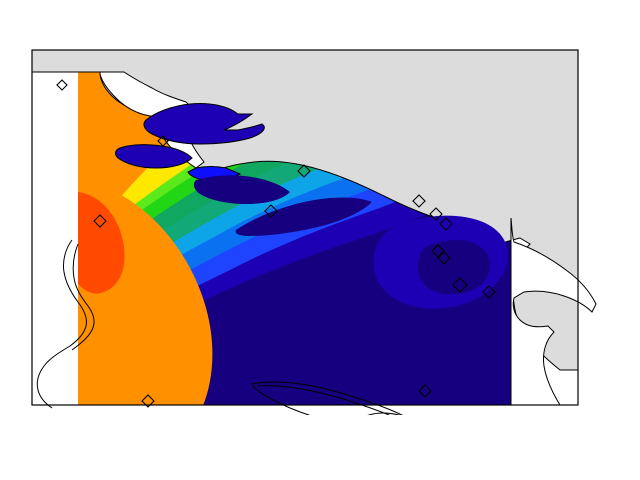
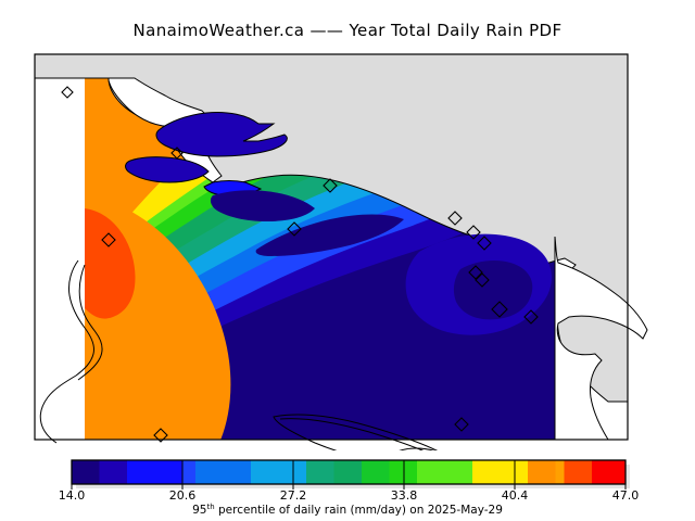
+ NanaimoWeather.ca —— Year Total Daily Rain PDF
+ 14.0
+ 20.6
+ 27.2
+ 33.8
+ 40.4
+ 47.0
+ 95th percentile of daily rain (mm/day) on 2025-May-29
